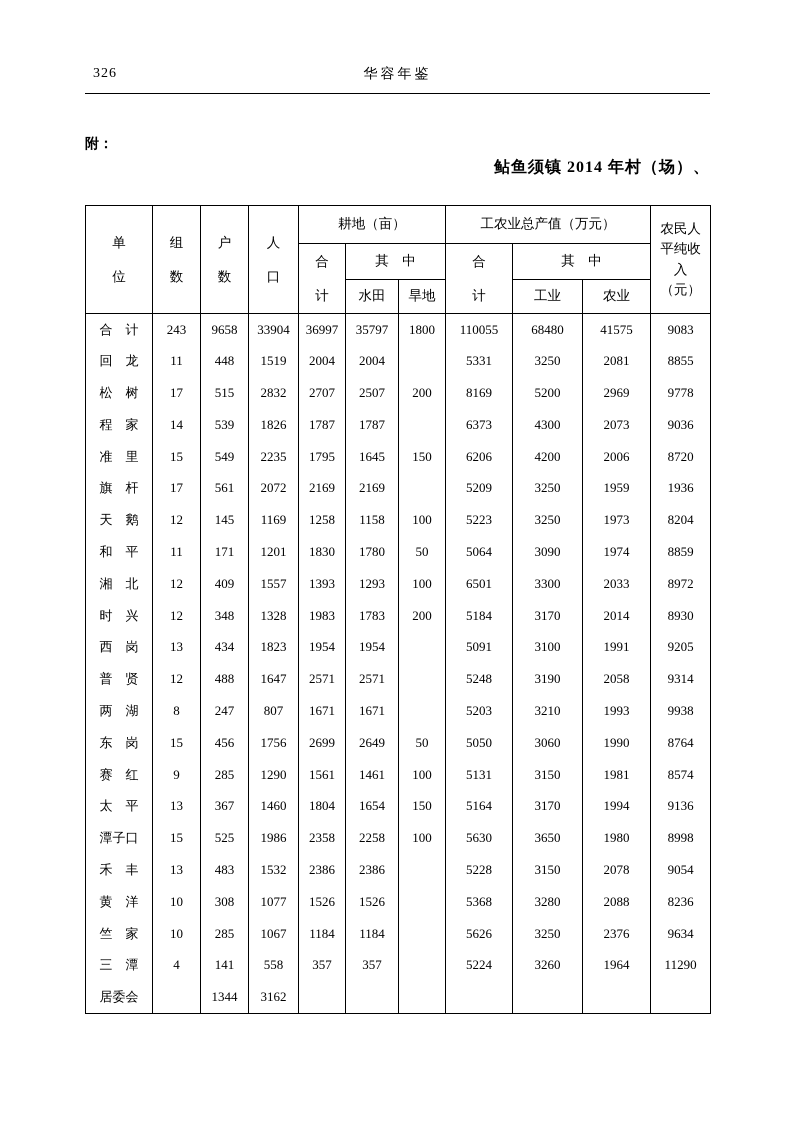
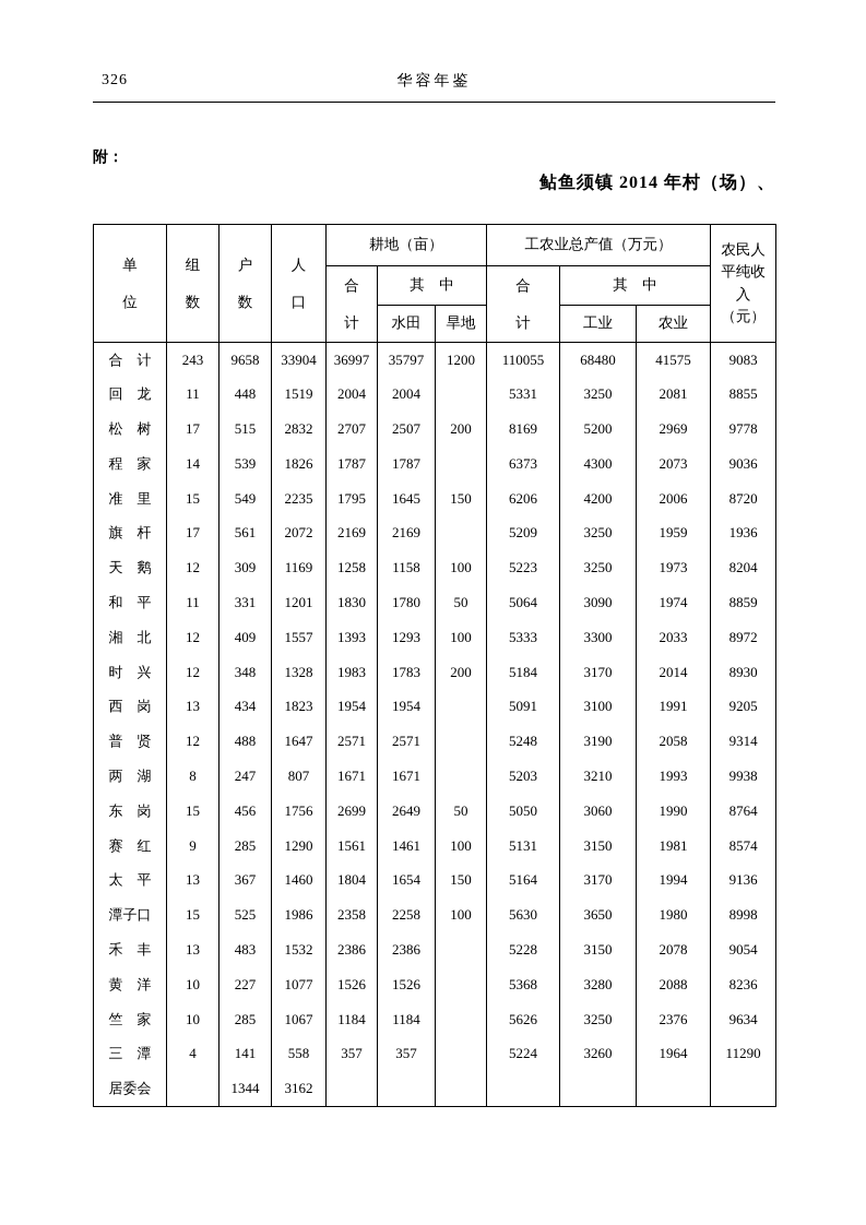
  326
  华容年鉴
  附：
  鲇鱼须镇 2014 年村（场）、
  单 位	组 数	户 数	人 口	耕地（亩）	工农业总产值（万元）	农民人 平纯收 入（元）
  合 计	其 中	合 计	其 中
  水田	旱地	工业	农业
- 合 计	243	9658	33904	36997	35797	1800	110055	68480	41575	9083
+ 合 计	243	9658	33904	36997	35797	1200	110055	68480	41575	9083
  回 龙	11	448	1519	2004	2004		5331	3250	2081	8855
  松 树	17	515	2832	2707	2507	200	8169	5200	2969	9778
  程 家	14	539	1826	1787	1787		6373	4300	2073	9036
  准 里	15	549	2235	1795	1645	150	6206	4200	2006	8720
  旗 杆	17	561	2072	2169	2169		5209	3250	1959	1936
- 天 鹅	12	145	1169	1258	1158	100	5223	3250	1973	8204
+ 天 鹅	12	309	1169	1258	1158	100	5223	3250	1973	8204
- 和 平	11	171	1201	1830	1780	50	5064	3090	1974	8859
+ 和 平	11	331	1201	1830	1780	50	5064	3090	1974	8859
- 湘 北	12	409	1557	1393	1293	100	6501	3300	2033	8972
+ 湘 北	12	409	1557	1393	1293	100	5333	3300	2033	8972
  时 兴	12	348	1328	1983	1783	200	5184	3170	2014	8930
  西 岗	13	434	1823	1954	1954		5091	3100	1991	9205
  普 贤	12	488	1647	2571	2571		5248	3190	2058	9314
  两 湖	8	247	807	1671	1671		5203	3210	1993	9938
  东 岗	15	456	1756	2699	2649	50	5050	3060	1990	8764
  赛 红	9	285	1290	1561	1461	100	5131	3150	1981	8574
  太 平	13	367	1460	1804	1654	150	5164	3170	1994	9136
  潭子口	15	525	1986	2358	2258	100	5630	3650	1980	8998
  禾 丰	13	483	1532	2386	2386		5228	3150	2078	9054
- 黄 洋	10	308	1077	1526	1526		5368	3280	2088	8236
+ 黄 洋	10	227	1077	1526	1526		5368	3280	2088	8236
  竺 家	10	285	1067	1184	1184		5626	3250	2376	9634
  三 潭	4	141	558	357	357		5224	3260	1964	11290
  居委会		1344	3162
